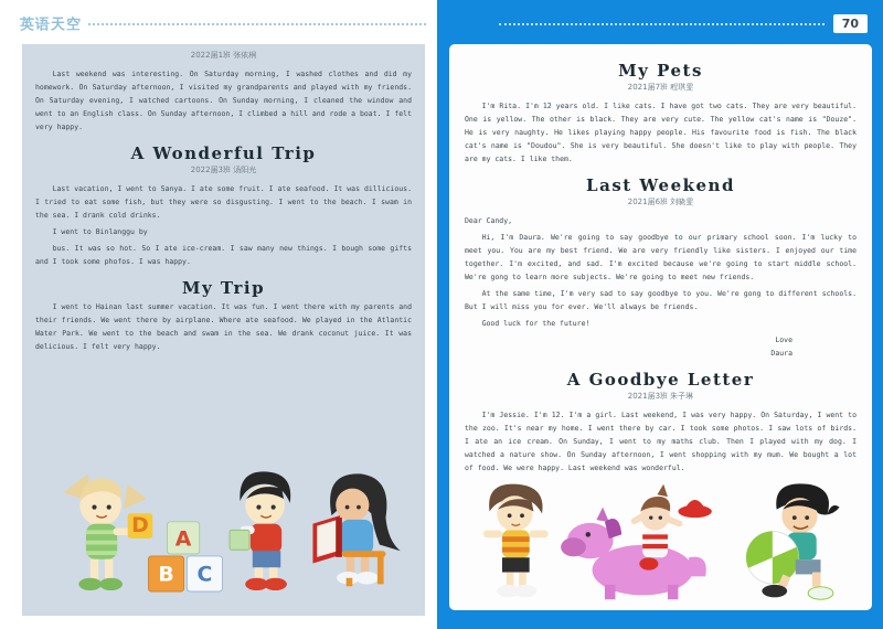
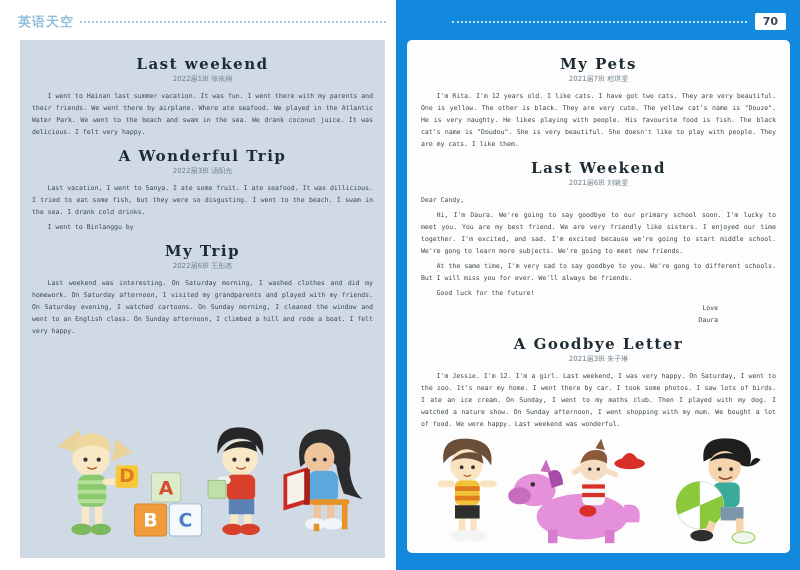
  英语天空
+ Last weekend
  2022届1班 张依桐
- Last weekend was interesting. On Saturday morning, I washed clothes and did my homework. On Saturday afternoon, I visited my grandparents and played with my friends. On Saturday evening, I watched cartoons. On Sunday morning, I cleaned the window and went to an English class. On Sunday afternoon, I climbed a hill and rode a boat. I felt very happy.
+ I went to Hainan last summer vacation. It was fun. I went there with my parents and their friends. We went there by airplane. Where ate seafood. We played in the Atlantic Water Park. We went to the beach and swam in the sea. We drank coconut juice. It was delicious. I felt very happy.
  A Wonderful Trip
  2022届3班 汤阳光
  Last vacation, I went to Sanya. I ate some fruit. I ate seafood. It was dillicious. I tried to eat some fish, but they were so disgusting. I went to the beach. I swam in the sea. I drank cold drinks.
  I went to Binlanggu by
- bus. It was so hot. So I ate ice-cream. I saw many new things. I bough some gifts and I took some phofos. I was happy.
  My Trip
+ 2022届6班 王彤杰
- I went to Hainan last summer vacation. It was fun. I went there with my parents and their friends. We went there by airplane. Where ate seafood. We played in the Atlantic Water Park. We went to the beach and swam in the sea. We drank coconut juice. It was delicious. I felt very happy.
+ Last weekend was interesting. On Saturday morning, I washed clothes and did my homework. On Saturday afternoon, I visited my grandparents and played with my friends. On Saturday evening, I watched cartoons. On Sunday morning, I cleaned the window and went to an English class. On Sunday afternoon, I climbed a hill and rode a boat. I felt very happy.
  D
  A
  B
  C
  70
  My Pets
  2021届7班 程琪雯
- I'm Rita. I'm 12 years old. I like cats. I have got two cats. They are very beautiful. One is yellow. The other is black. They are very cute. The yellow cat's name is "Douze". He is very naughty. He likes playing happy people. His favourite food is fish. The black cat's name is "Doudou". She is very beautiful. She doesn't like to play with people. They are my cats. I like them.
+ I'm Rita. I'm 12 years old. I like cats. I have got two cats. They are very beautiful. One is yellow. The other is black. They are very cute. The yellow cat's name is "Douze". He is very naughty. He likes playing with people. His favourite food is fish. The black cat's name is "Doudou". She is very beautiful. She doesn't like to play with people. They are my cats. I like them.
  Last Weekend
  2021届6班 刘晓雯
  Dear Candy,
  Hi, I'm Daura. We're going to say goodbye to our primary school soon. I'm lucky to meet you. You are my best friend. We are very friendly like sisters. I enjoyed our time together. I'm excited, and sad. I'm excited because we're going to start middle school. We're gong to learn more subjects. We're going to meet new friends.
  At the same time, I'm very sad to say goodbye to you. We're gong to different schools. But I will miss you for ever. We'll always be friends.
  Good luck for the future!
  Love
  Daura
  A Goodbye Letter
  2021届3班 朱子琳
  I'm Jessie. I'm 12. I'm a girl. Last weekend, I was very happy. On Saturday, I went to the zoo. It's near my home. I went there by car. I took some photos. I saw lots of birds. I ate an ice cream. On Sunday, I went to my maths club. Then I played with my dog. I watched a nature show. On Sunday afternoon, I went shopping with my mum. We bought a lot of food. We were happy. Last weekend was wonderful.
